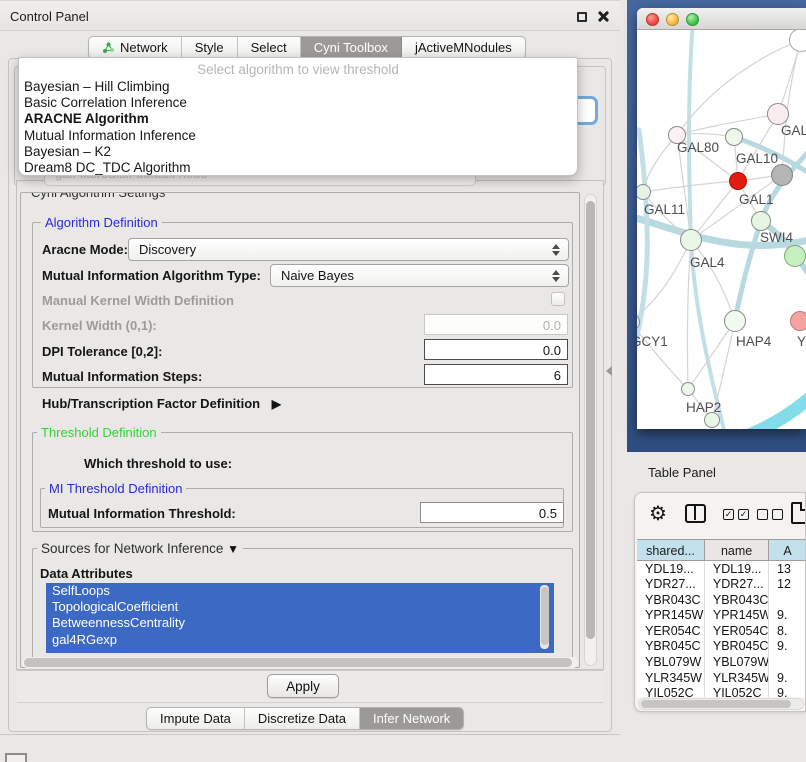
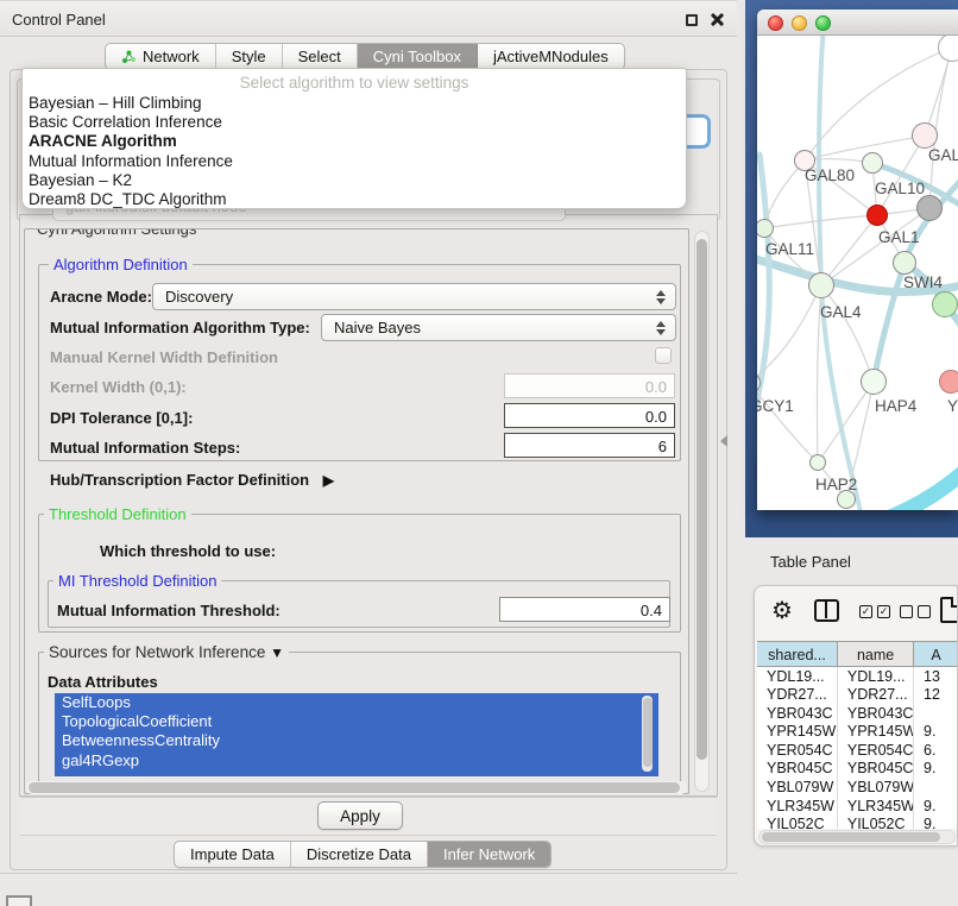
  Control Panel
  Network
  Style
  Select
  Cyni Toolbox
  jActiveMNodules
- Select algorithm to view threshold
+ Select algorithm to view settings
  Bayesian – Hill Climbing
  Basic Correlation Inference
  ARACNE Algorithm
  Mutual Information Inference
  Bayesian – K2
  Dream8 DC_TDC Algorithm
  Cyni Algorithm Settings
  Algorithm Definition
  Aracne Mode:
  Discovery
  Mutual Information Algorithm Type:
  Naive Bayes
  Manual Kernel Width Definition
  Kernel Width (0,1):
  0.0
- DPI Tolerance [0,2]:
+ DPI Tolerance [0,1]:
  0.0
  Mutual Information Steps:
  6
  Hub/Transcription Factor Definition ▶
  Threshold Definition
  Which threshold to use:
  MI Threshold Definition
  Mutual Information Threshold:
- 0.5
+ 0.4
  Sources for Network Inference ▼
  Data Attributes
  SelfLoops
  TopologicalCoefficient
  BetweennessCentrality
  gal4RGexp
  Apply
  Impute Data
  Discretize Data
  Infer Network
  GAL
  GAL80
  GAL10
  GAL1
  SWI4
  GAL11
  GAL4
  GCY1
  HAP4
  Y
  HAP2
  Table Panel
  ⚙
  ✓
  ✓
  shared...
  name
  A
  YDL19...
  YDL19...
  13
  YDR27...
  YDR27...
  12
  YBR043C
  YBR043C
  YPR145W
  YPR145W
  9.
  YER054C
  YER054C
- 8.
+ 6.
  YBR045C
  YBR045C
  9.
  YBL079W
  YBL079W
  YLR345W
  YLR345W
  9.
  YIL052C
  YIL052C
  9.
